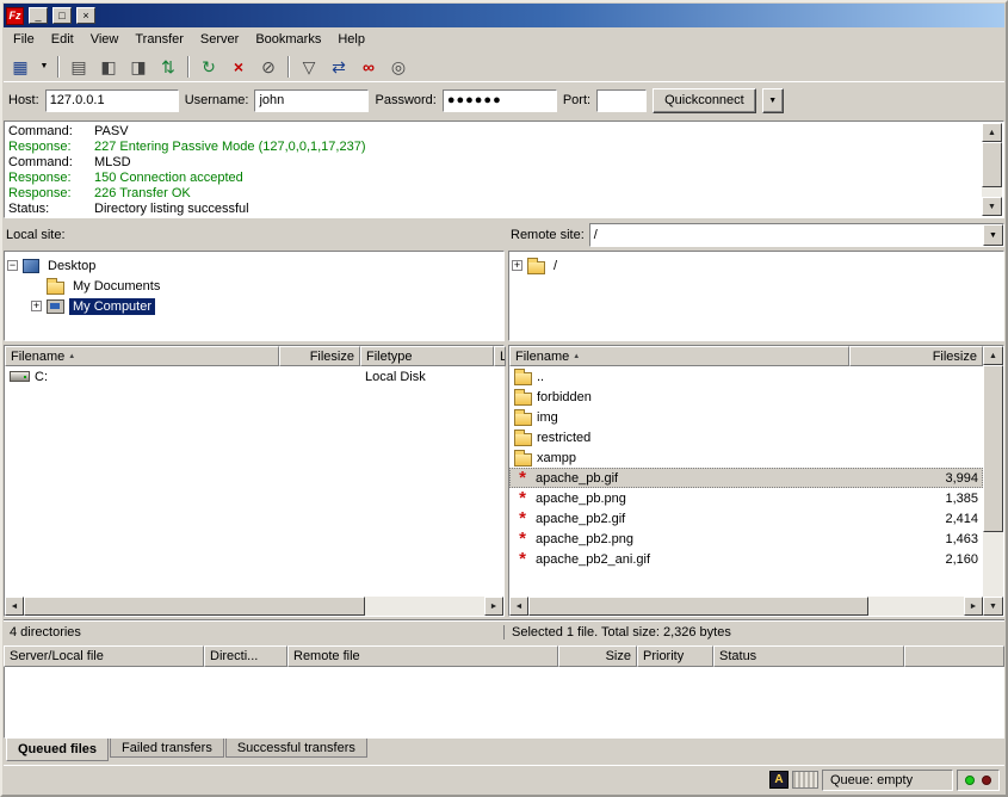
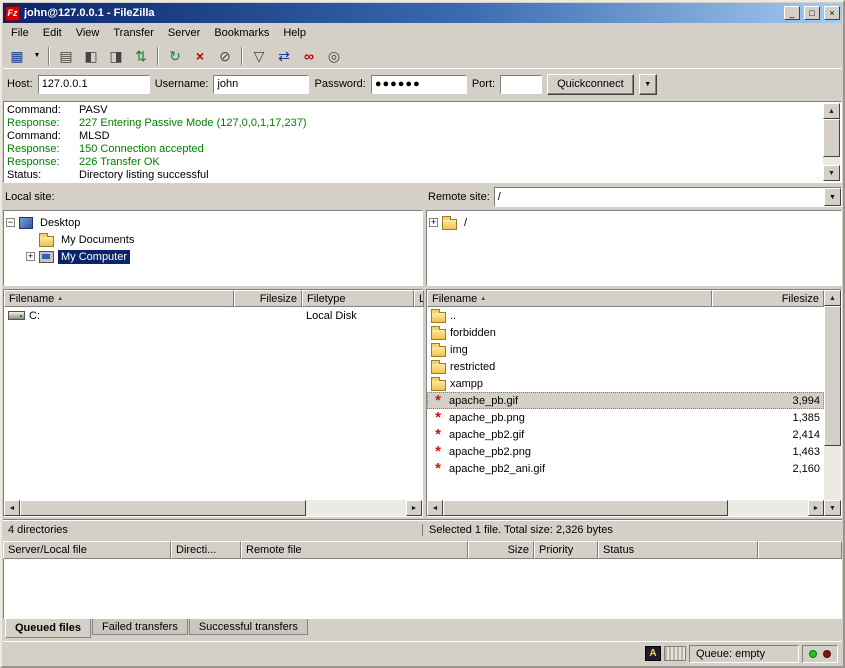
  Fz
+ john@127.0.0.1 - FileZilla
  _
  □
  ×
  File
  Edit
  View
  Transfer
  Server
  Bookmarks
  Help
  ▦
  ▤
  ◧
  ◨
  ⇅
  ↻
  ×
  ⊘
  ▽
  ⇄
  ∞
  ◎
  Host:
  127.0.0.1
  Username:
  john
  Password:
  ●●●●●●
  Port:
  Quickconnect
  Command:
  PASV
  Response:
  227 Entering Passive Mode (127,0,0,1,17,237)
  Command:
  MLSD
  Response:
  150 Connection accepted
  Response:
  226 Transfer OK
  Status:
  Directory listing successful
  Local site:
  Remote site:
  /
  −
  Desktop
  My Documents
  +
  My Computer
  +
  /
  Filename
  Filesize
  Filetype
  L
  C:
  Local Disk
  Filename
  Filesize
  ..
  forbidden
  img
  restricted
  xampp
  *
  apache_pb.gif
  3,994
  *
  apache_pb.png
  1,385
  *
  apache_pb2.gif
  2,414
  *
  apache_pb2.png
  1,463
  *
  apache_pb2_ani.gif
  2,160
  4 directories
  Selected 1 file. Total size: 2,326 bytes
  Server/Local file
  Directi...
  Remote file
  Size
  Priority
  Status
  Queued files
  Failed transfers
  Successful transfers
  A
  Queue: empty
